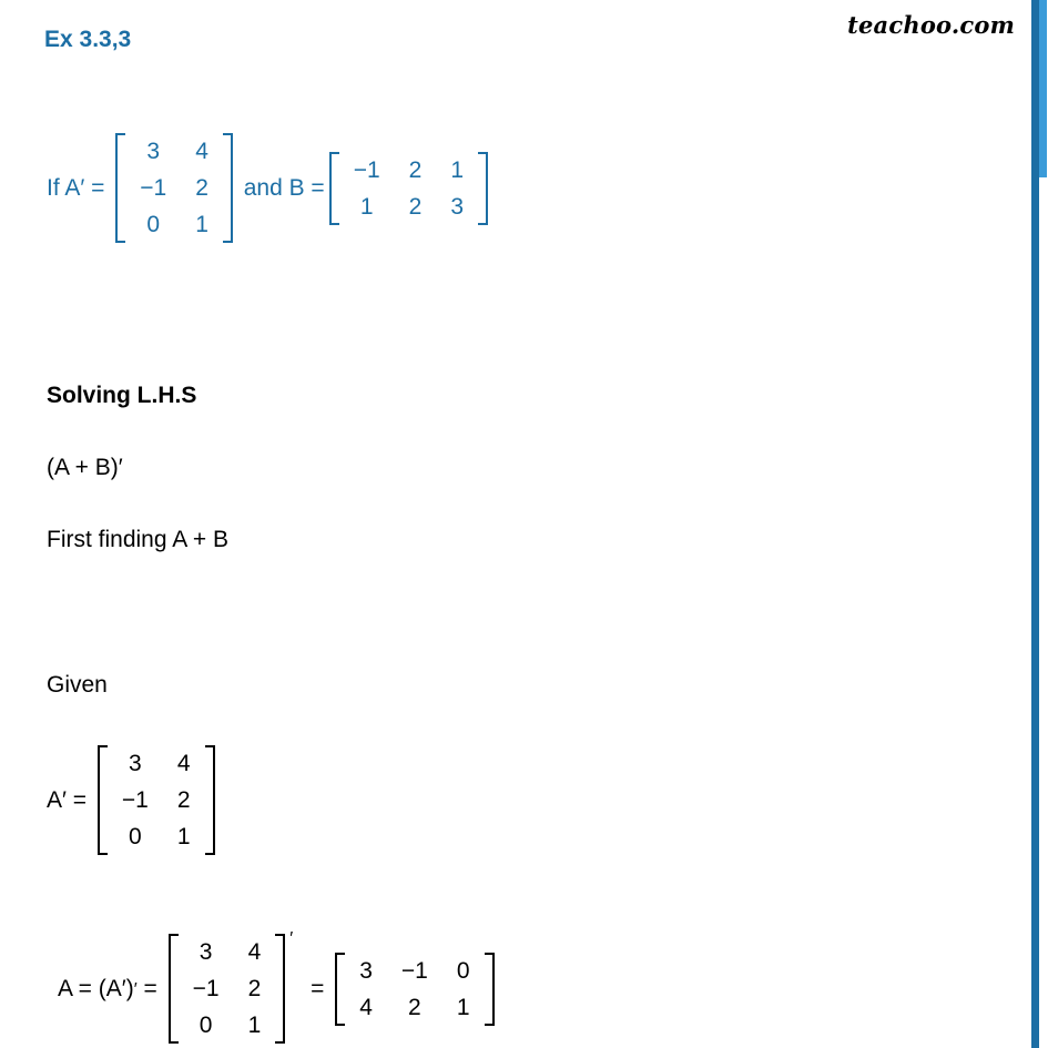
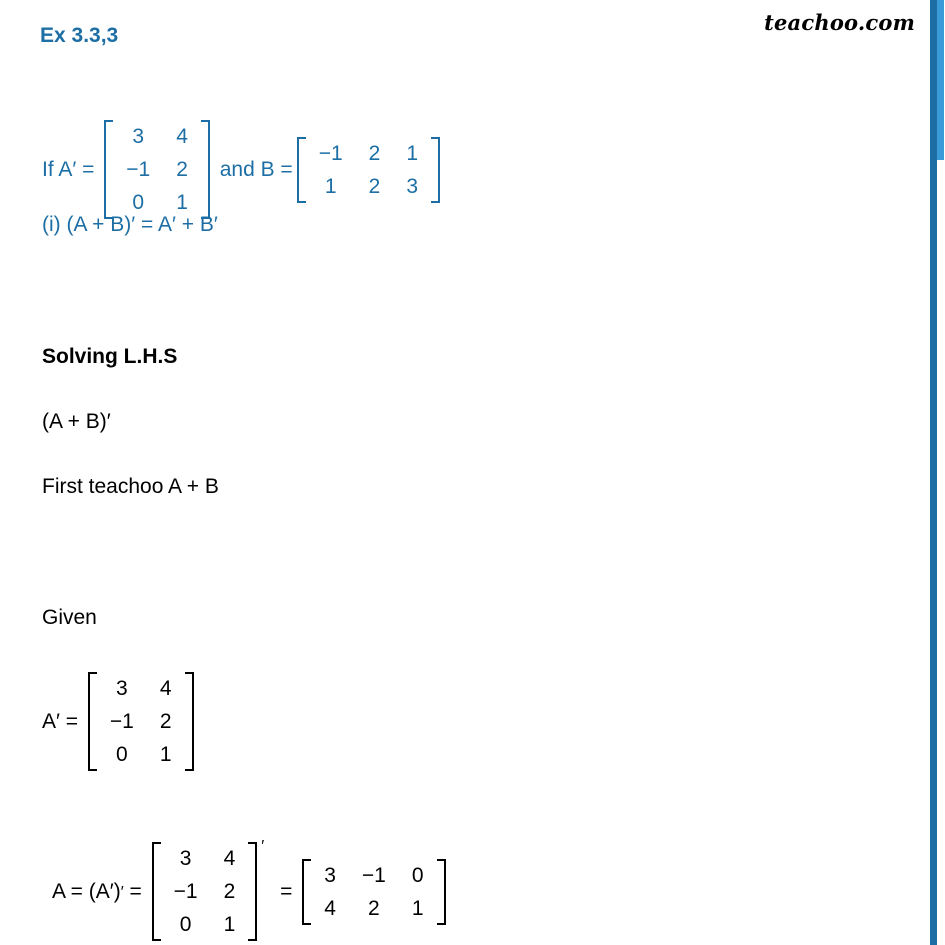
  teachoo.com
  Ex 3.3,3
  If A′ =
  3	4
  −1	2
  0	1
  and B =
  −1	2	1
  1	2	3
+ (i) (A + B)′ = A′ + B′
  Solving L.H.S
  (A + B)′
- First finding A + B
+ First teachoo A + B
  Given
  A′ =
  3	4
  −1	2
  0	1
  A = (A′)
  ′
  =
  3	4
  −1	2
  0	1
  ′
  =
  3	−1	0
  4	2	1
